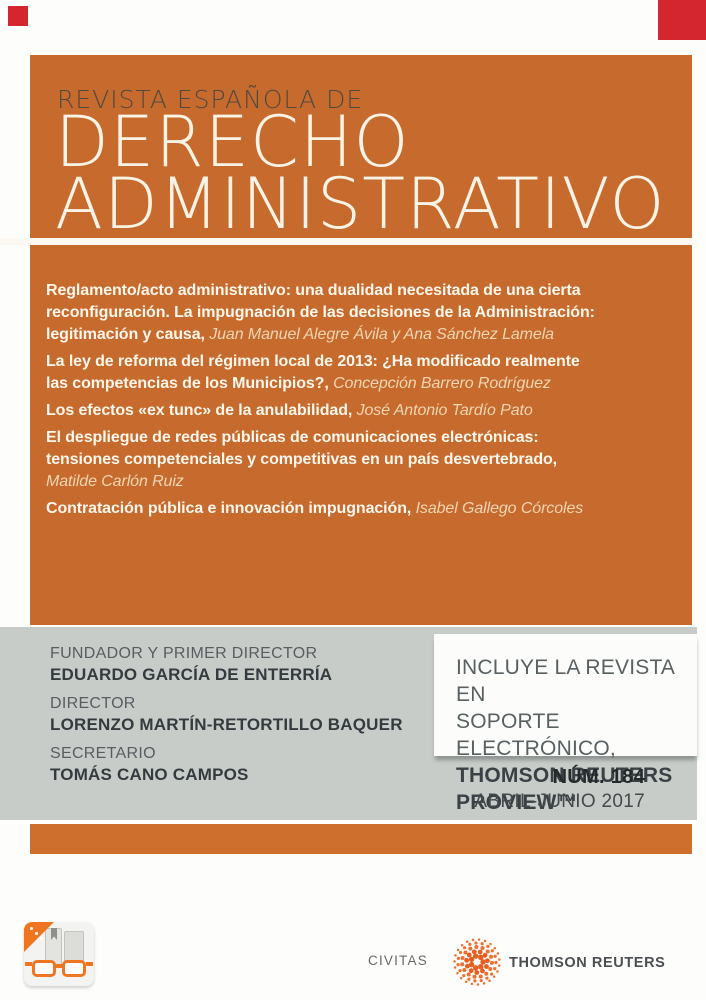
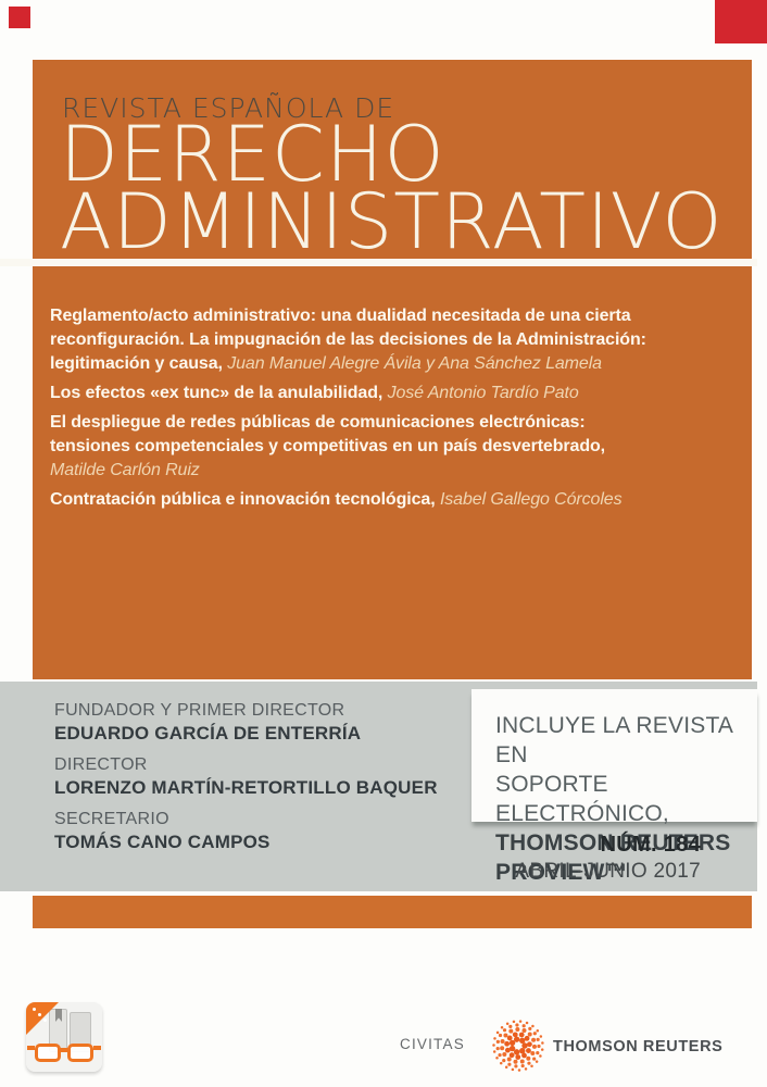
  REVISTA ESPAÑOLA DE
  DERECHO
  ADMINISTRATIVO
  Reglamento/acto administrativo: una dualidad necesitada de una cierta reconfiguración. La impugnación de las decisiones de la Administración: legitimación y causa, Juan Manuel Alegre Ávila y Ana Sánchez Lamela
- La ley de reforma del régimen local de 2013: ¿Ha modificado realmente las competencias de los Municipios?, Concepción Barrero Rodríguez
  Los efectos «ex tunc» de la anulabilidad, José Antonio Tardío Pato
  El despliegue de redes públicas de comunicaciones electrónicas: tensiones competenciales y competitivas en un país desvertebrado, Matilde Carlón Ruiz
- Contratación pública e innovación impugnación, Isabel Gallego Córcoles
+ Contratación pública e innovación tecnológica, Isabel Gallego Córcoles
  FUNDADOR Y PRIMER DIRECTOR
  EDUARDO GARCÍA DE ENTERRÍA
  DIRECTOR
  LORENZO MARTÍN-RETORTILLO BAQUER
  SECRETARIO
  TOMÁS CANO CAMPOS
  INCLUYE LA REVISTA EN
  SOPORTE ELECTRÓNICO,
  THOMSON REUTERS
  PROVIEW™
  NÚM. 184
  ABRIL-JUNIO 2017
  CIVITAS
  THOMSON REUTERS
